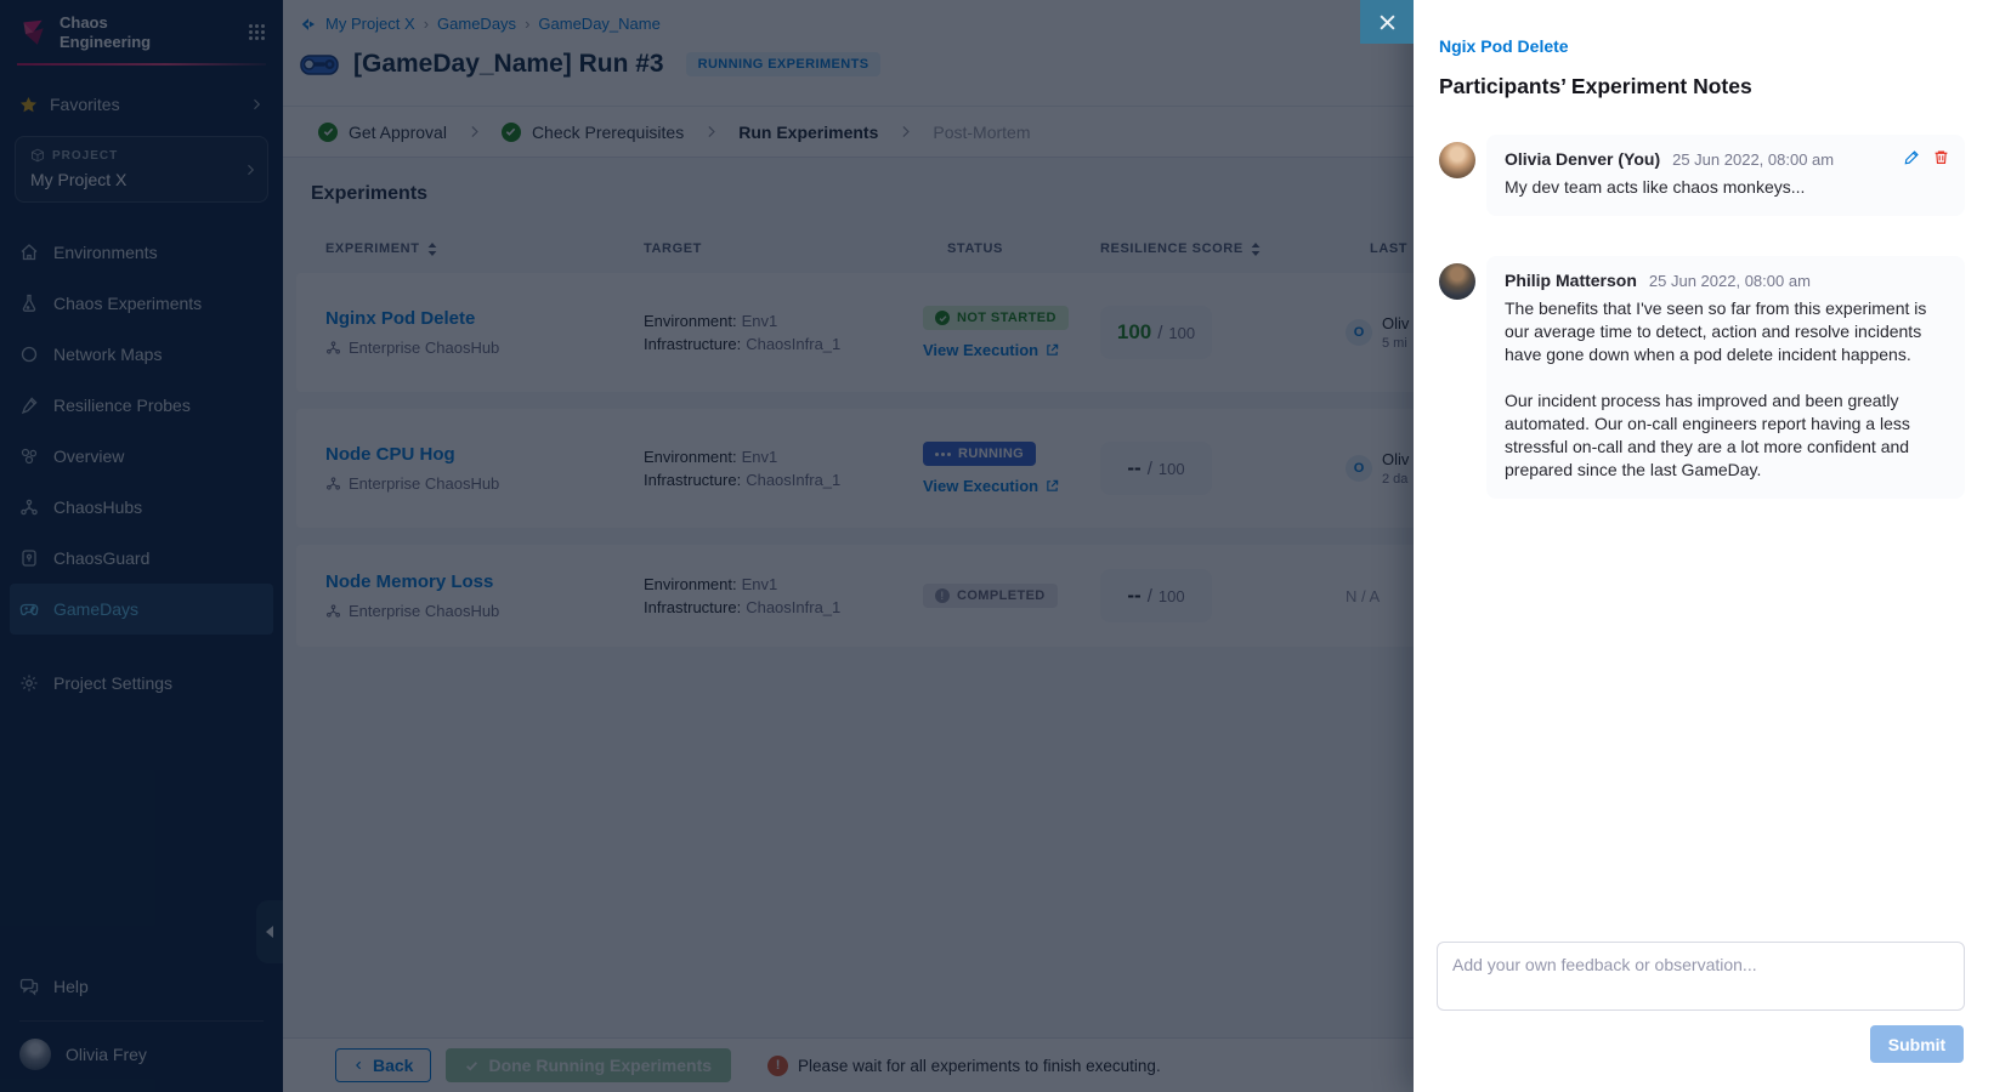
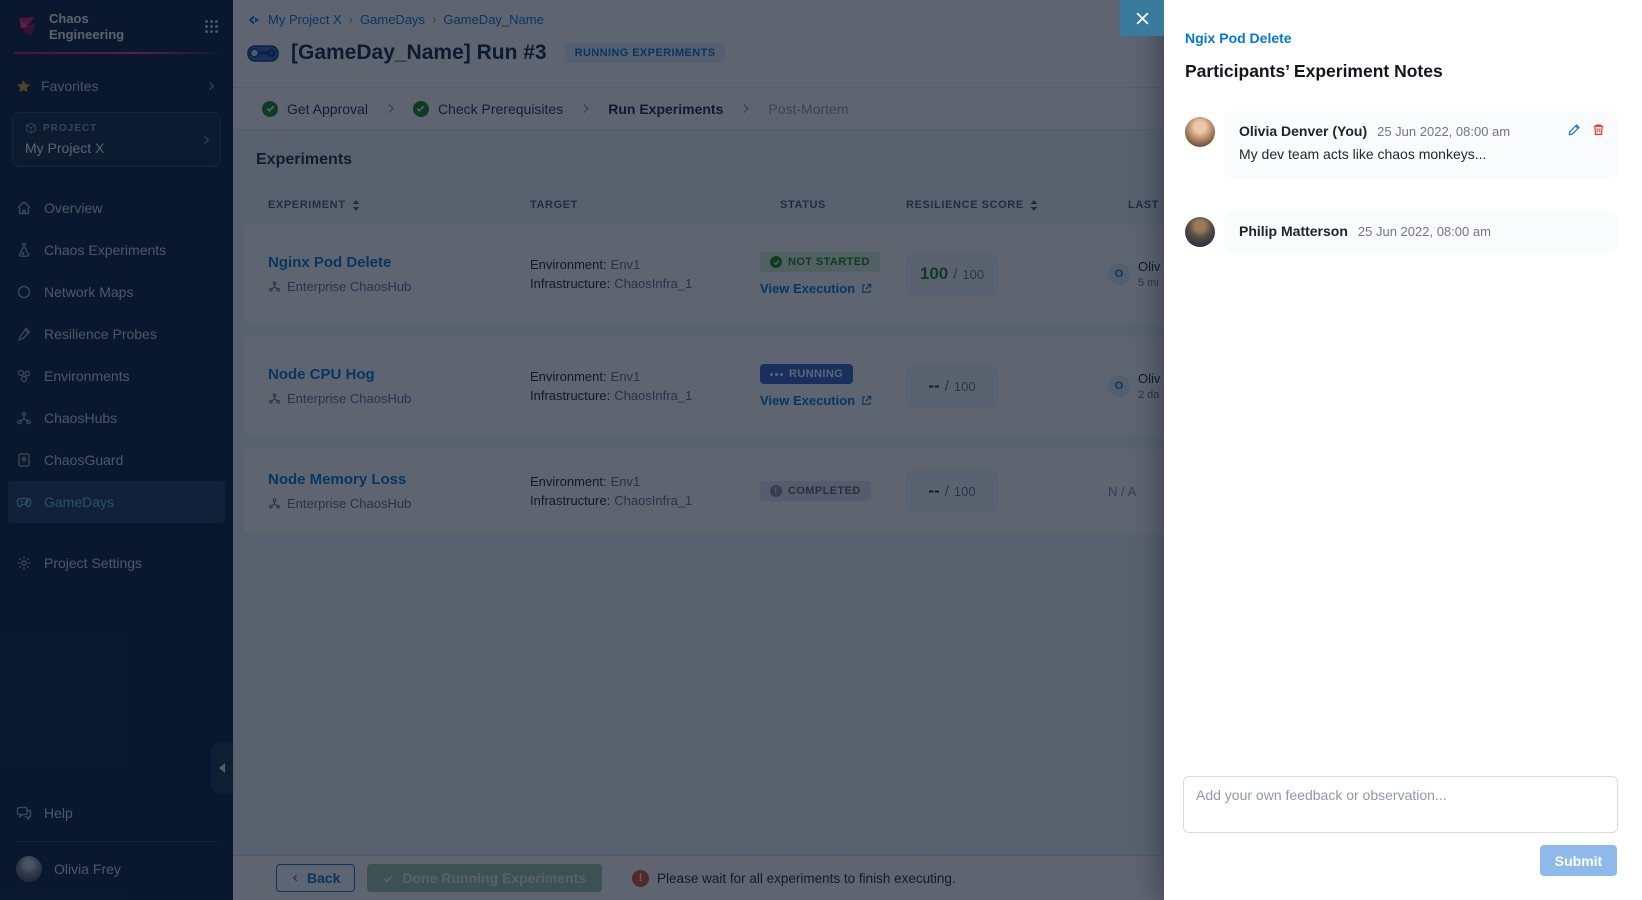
  Chaos
  Engineering
  Favorites
  PROJECT
  My Project X
- Environments
+ Overview
  Chaos Experiments
  Network Maps
  Resilience Probes
- Overview
+ Environments
  ChaosHubs
  ChaosGuard
  GameDays
  Project Settings
  Help
  Olivia Frey
  My Project X
  ›
  GameDays
  ›
  GameDay_Name
  [GameDay_Name] Run #3
  RUNNING EXPERIMENTS
  Get Approval
  Check Prerequisites
  Run Experiments
  Post-Mortem
  Experiments
  EXPERIMENT
  TARGET
  STATUS
  RESILIENCE SCORE
  LAST
  Nginx Pod Delete
  Enterprise ChaosHub
  Environment: Env1
  Infrastructure: ChaosInfra_1
  NOT STARTED
  View Execution
  100
  /
  100
  O
  Oliv
  5 mi
  Node CPU Hog
  Enterprise ChaosHub
  Environment: Env1
  Infrastructure: ChaosInfra_1
  RUNNING
  View Execution
  --
  /
  100
  O
  Oliv
  2 da
  Node Memory Loss
  Enterprise ChaosHub
  Environment: Env1
  Infrastructure: ChaosInfra_1
  !
  COMPLETED
  --
  /
  100
  N / A
  Back
  Done Running Experiments
  !
  Please wait for all experiments to finish executing.
  Ngix Pod Delete
  Participants’ Experiment Notes
  Olivia Denver (You)
  25 Jun 2022, 08:00 am
  My dev team acts like chaos monkeys...
  Philip Matterson
  25 Jun 2022, 08:00 am
- The benefits that I've seen so far from this experiment is our average time to detect, action and resolve incidents have gone down when a pod delete incident happens.
- Our incident process has improved and been greatly automated. Our on-call engineers report having a less stressful on-call and they are a lot more confident and prepared since the last GameDay.
  Add your own feedback or observation...
  Submit
